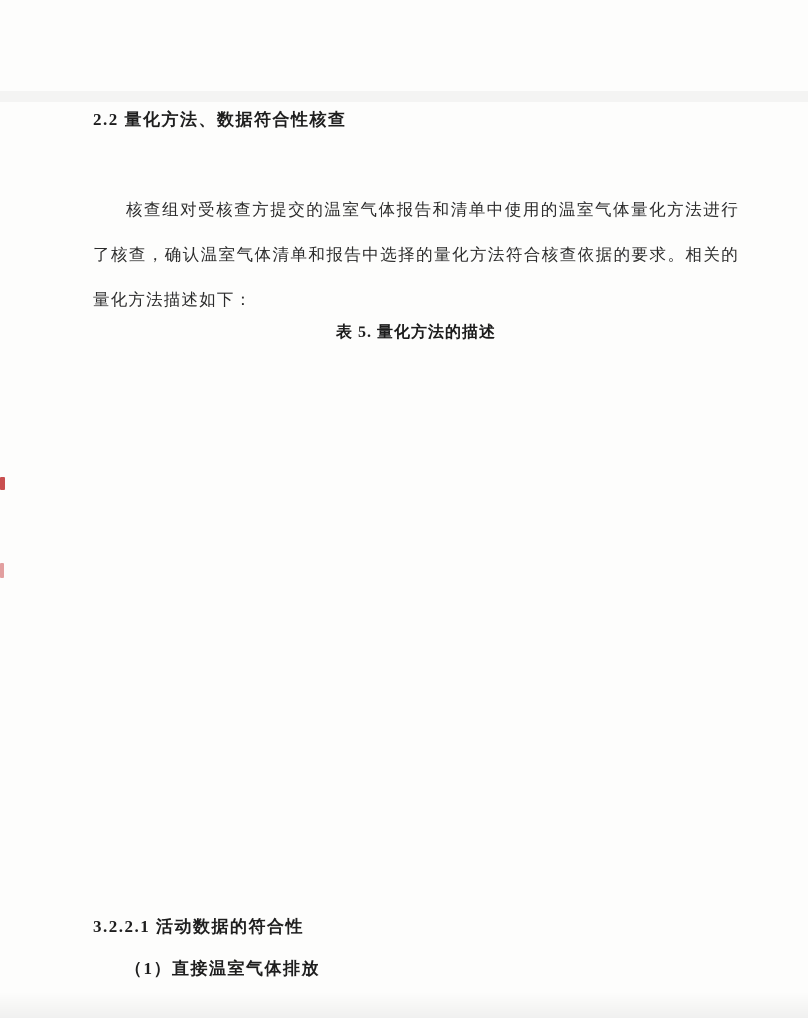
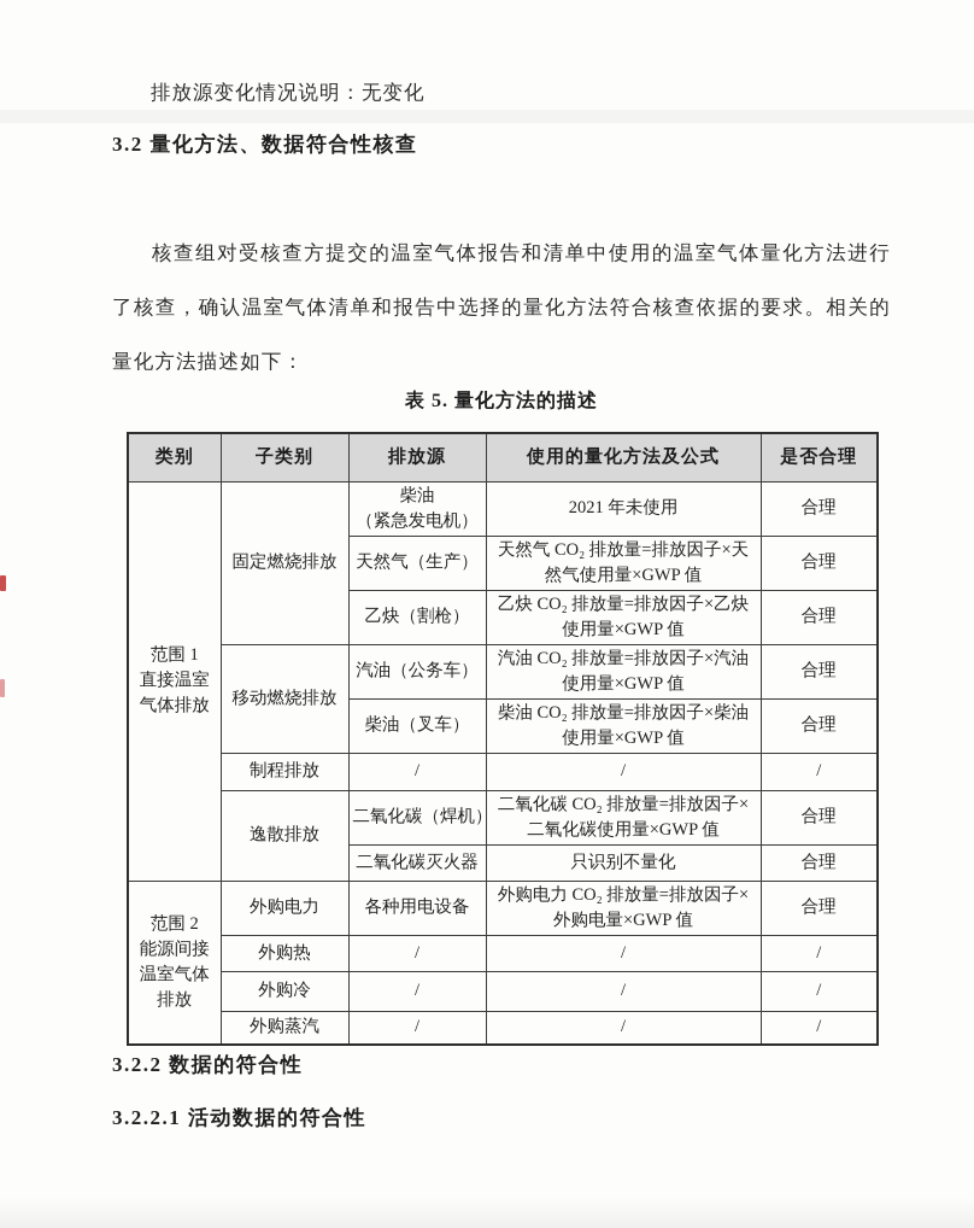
+ 排放源变化情况说明：无变化
- 2.2 量化方法、数据符合性核查
+ 3.2 量化方法、数据符合性核查
  核查组对受核查方提交的温室气体报告和清单中使用的温室气体量化方法进行了核查，确认温室气体清单和报告中选择的量化方法符合核查依据的要求。相关的量化方法描述如下：
  表 5. 量化方法的描述
+ 类别	子类别	排放源	使用的量化方法及公式	是否合理
+ 范围 1 直接温室气体排放	固定燃烧排放	柴油 （紧急发电机）	2021 年未使用	合理
+ 天然气（生产）	天然气 CO₂ 排放量=排放因子×天然气使用量×GWP 值	合理
+ 乙炔（割枪）	乙炔 CO₂ 排放量=排放因子×乙炔使用量×GWP 值	合理
+ 移动燃烧排放	汽油（公务车）	汽油 CO₂ 排放量=排放因子×汽油使用量×GWP 值	合理
+ 柴油（叉车）	柴油 CO₂ 排放量=排放因子×柴油使用量×GWP 值	合理
+ 制程排放	/	/	/
+ 逸散排放	二氧化碳（焊机）	二氧化碳 CO₂ 排放量=排放因子×二氧化碳使用量×GWP 值	合理
+ 二氧化碳灭火器	只识别不量化	合理
+ 范围 2 能源间接温室气体排放	外购电力	各种用电设备	外购电力 CO₂ 排放量=排放因子×外购电量×GWP 值	合理
+ 外购热	/	/	/
+ 外购冷	/	/	/
+ 外购蒸汽	/	/	/
+ 3.2.2 数据的符合性
  3.2.2.1 活动数据的符合性
- （1）直接温室气体排放
